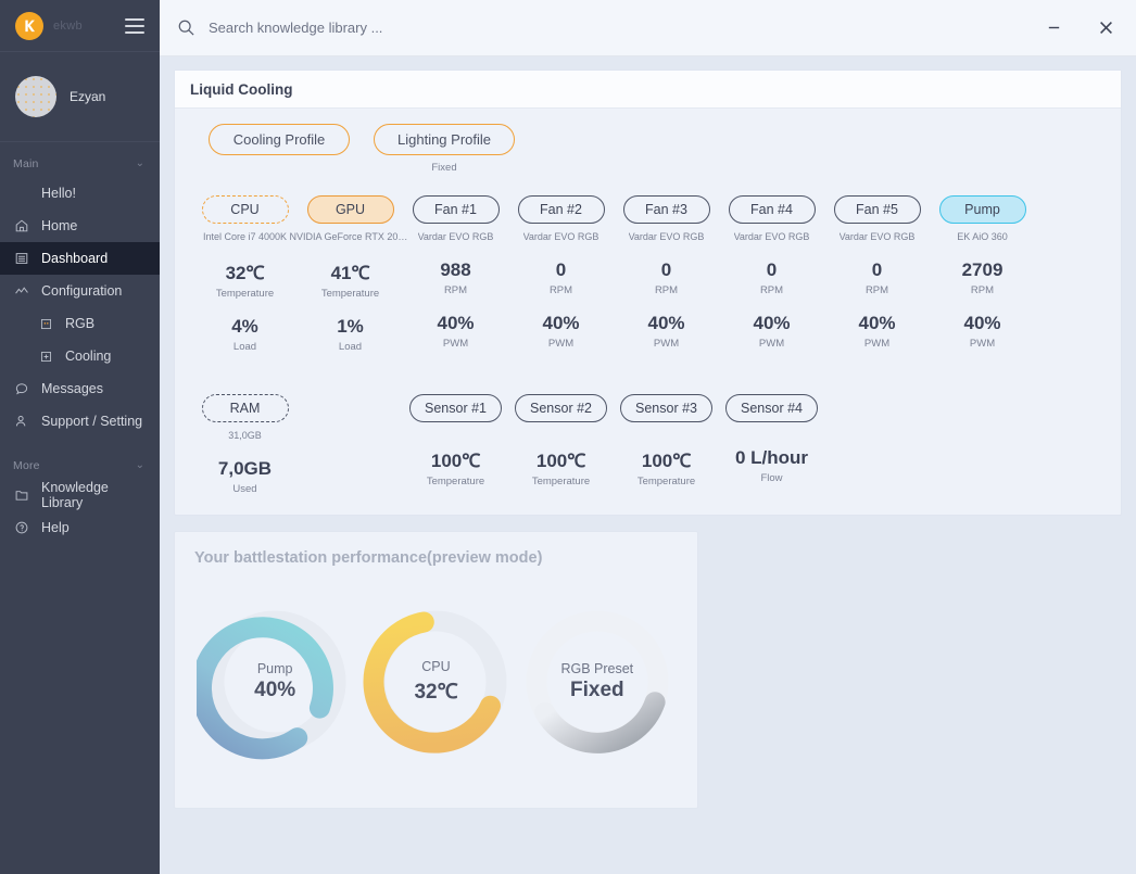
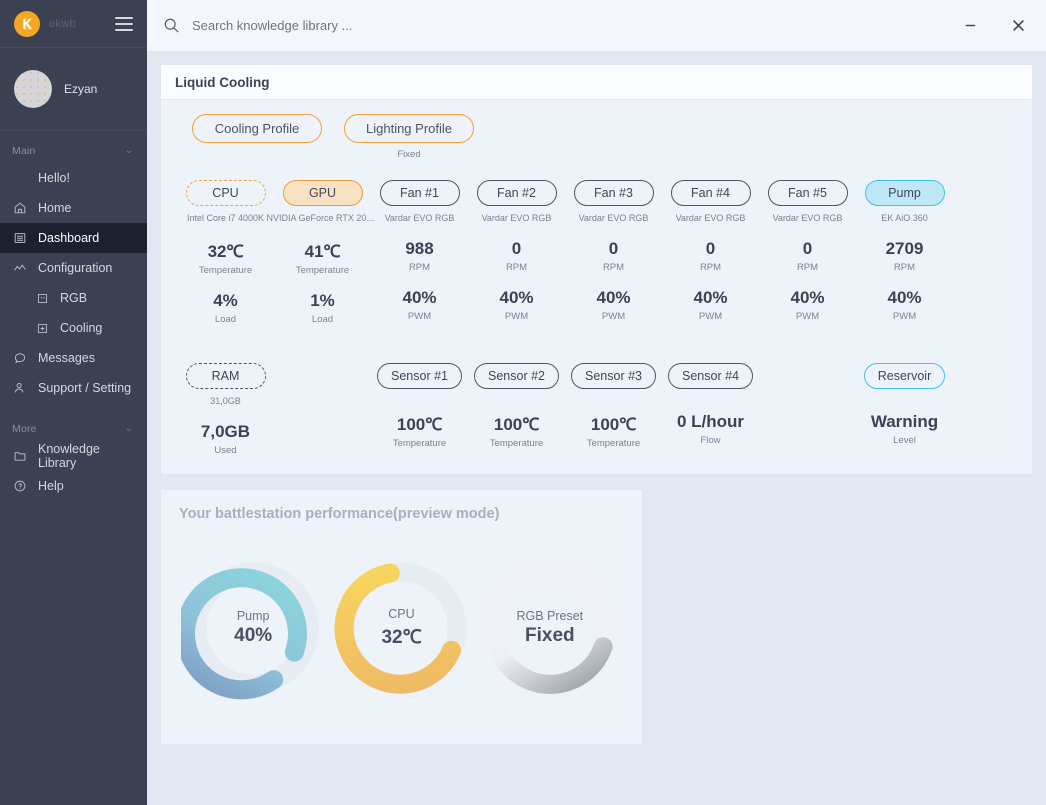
  ekwb
  Ezyan
  Main
  ⌄
  Hello!
  Home
  Dashboard
  Configuration
  RGB
  Cooling
  Messages
  Support / Setting
  More
  ⌄
  Knowledge Library
  Help
  Search knowledge library ...
  Liquid Cooling
  Cooling Profile
  Lighting Profile
  Fixed
  CPU
  Intel Core i7 4000K
  32℃
  Temperature
  4%
  Load
  GPU
  NVIDIA GeForce RTX 2080
  41℃
  Temperature
  1%
  Load
  Fan #1
  Vardar EVO RGB
  988
  RPM
  40%
  PWM
  Fan #2
  Vardar EVO RGB
  0
  RPM
  40%
  PWM
  Fan #3
  Vardar EVO RGB
  0
  RPM
  40%
  PWM
  Fan #4
  Vardar EVO RGB
  0
  RPM
  40%
  PWM
  Fan #5
  Vardar EVO RGB
  0
  RPM
  40%
  PWM
  Pump
  EK AiO 360
  2709
  RPM
  40%
  PWM
  RAM
  31,0GB
  7,0GB
  Used
  Sensor #1
  100℃
  Temperature
  Sensor #2
  100℃
  Temperature
  Sensor #3
  100℃
  Temperature
  Sensor #4
  0 L/hour
  Flow
+ Reservoir
+ Warning
+ Level
  Your battlestation performance(preview mode)
  Pump
  40%
  CPU
  32℃
  RGB Preset
  Fixed
